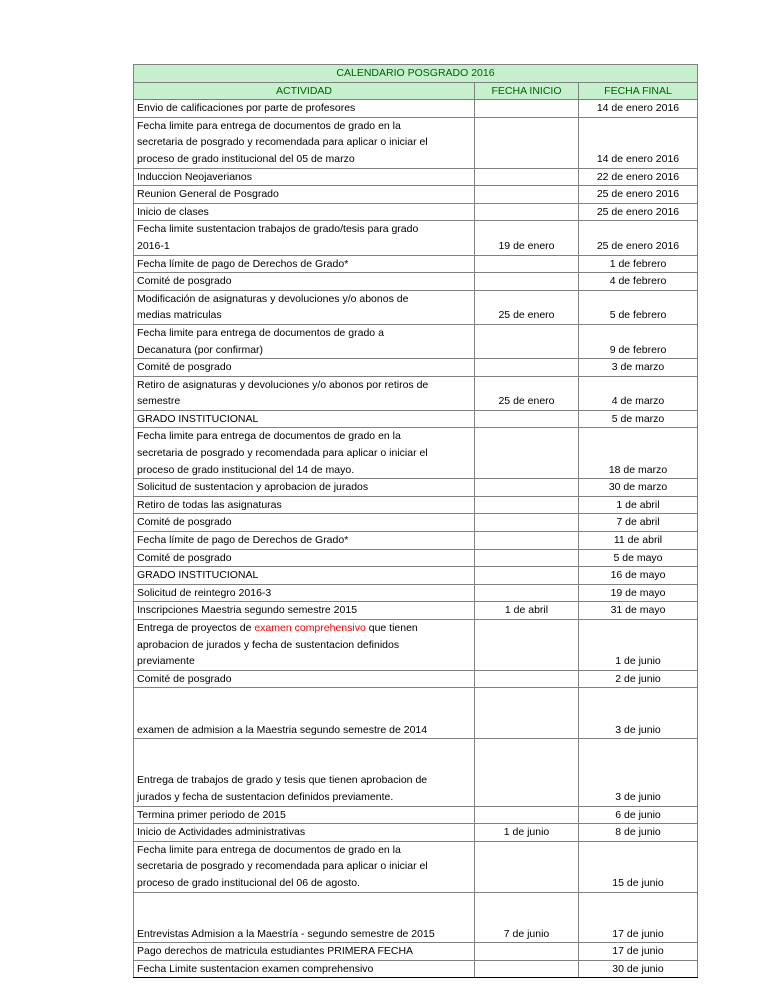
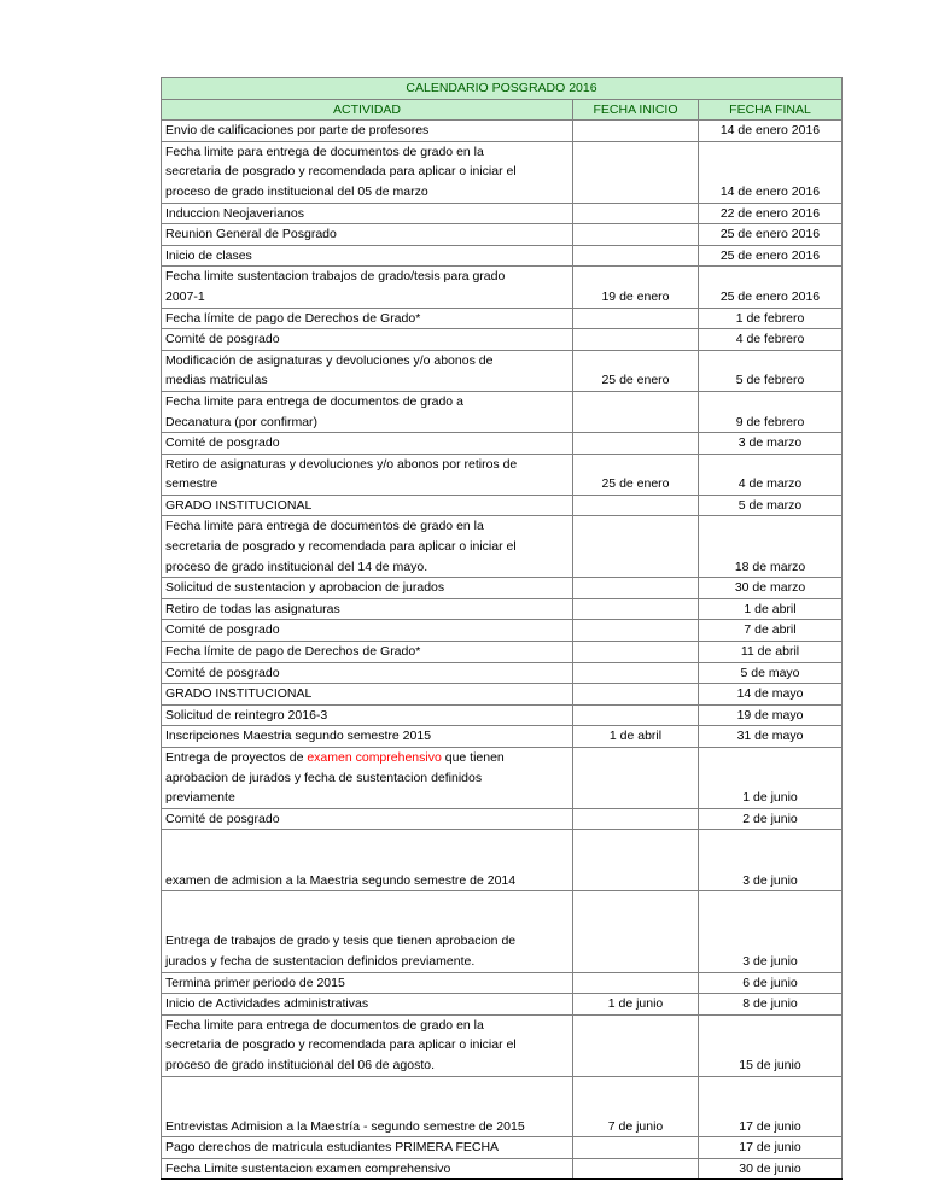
  CALENDARIO POSGRADO 2016
  ACTIVIDAD	FECHA INICIO	FECHA FINAL
  Envio de calificaciones por parte de profesores		14 de enero 2016
  Fecha limite para entrega de documentos de grado en la secretaria de posgrado y recomendada para aplicar o iniciar el proceso de grado institucional del 05 de marzo		14 de enero 2016
  Induccion Neojaverianos		22 de enero 2016
  Reunion General de Posgrado		25 de enero 2016
  Inicio de clases		25 de enero 2016
- Fecha limite sustentacion trabajos de grado/tesis para grado 2016-1	19 de enero	25 de enero 2016
+ Fecha limite sustentacion trabajos de grado/tesis para grado 2007-1	19 de enero	25 de enero 2016
  Fecha límite de pago de Derechos de Grado*		1 de febrero
  Comité de posgrado		4 de febrero
  Modificación de asignaturas y devoluciones y/o abonos de medias matriculas	25 de enero	5 de febrero
  Fecha limite para entrega de documentos de grado a Decanatura (por confirmar)		9 de febrero
  Comité de posgrado		3 de marzo
  Retiro de asignaturas y devoluciones y/o abonos por retiros de semestre	25 de enero	4 de marzo
  GRADO INSTITUCIONAL		5 de marzo
  Fecha limite para entrega de documentos de grado en la secretaria de posgrado y recomendada para aplicar o iniciar el proceso de grado institucional del 14 de mayo.		18 de marzo
  Solicitud de sustentacion y aprobacion de jurados		30 de marzo
  Retiro de todas las asignaturas		1 de abril
  Comité de posgrado		7 de abril
  Fecha límite de pago de Derechos de Grado*		11 de abril
  Comité de posgrado		5 de mayo
- GRADO INSTITUCIONAL		16 de mayo
+ GRADO INSTITUCIONAL		14 de mayo
  Solicitud de reintegro 2016-3		19 de mayo
  Inscripciones Maestria segundo semestre 2015	1 de abril	31 de mayo
  Entrega de proyectos de examen comprehensivo que tienen aprobacion de jurados y fecha de sustentacion definidos previamente		1 de junio
  Comité de posgrado		2 de junio
  examen de admision a la Maestria segundo semestre de 2014		3 de junio
  Entrega de trabajos de grado y tesis que tienen aprobacion de jurados y fecha de sustentacion definidos previamente.		3 de junio
  Termina primer periodo de 2015		6 de junio
  Inicio de Actividades administrativas	1 de junio	8 de junio
  Fecha limite para entrega de documentos de grado en la secretaria de posgrado y recomendada para aplicar o iniciar el proceso de grado institucional del 06 de agosto.		15 de junio
  Entrevistas Admision a la Maestría - segundo semestre de 2015	7 de junio	17 de junio
  Pago derechos de matricula estudiantes PRIMERA FECHA		17 de junio
  Fecha Limite sustentacion examen comprehensivo		30 de junio
